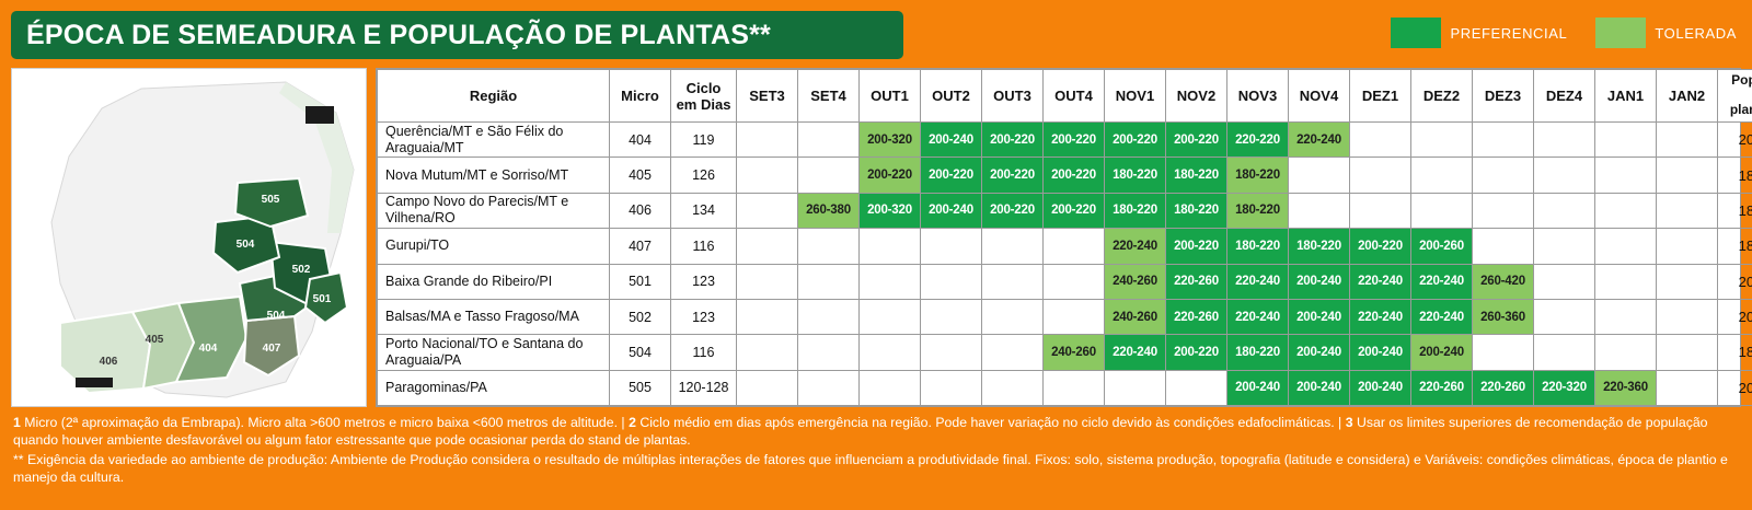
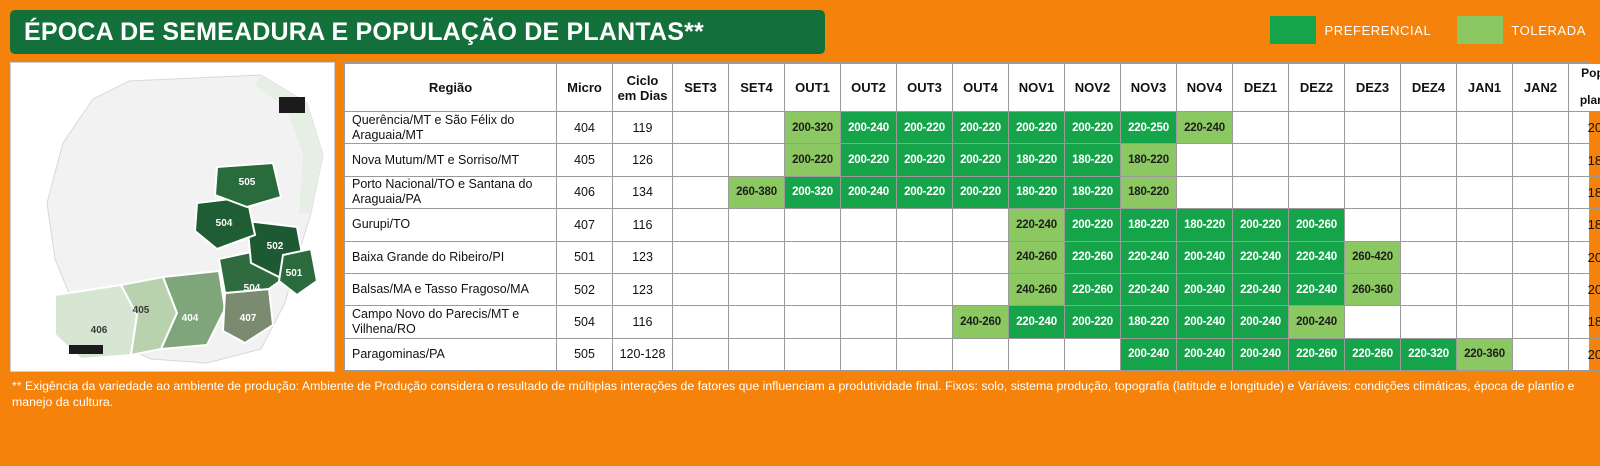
  ÉPOCA DE SEMEADURA E POPULAÇÃO DE PLANTAS**
  PREFERENCIAL
  TOLERADA
  505
  504
  502
  501
  504
  405
  404
  407
  406
  Região	Micro	Ciclo em Dias	SET3	SET4	OUT1	OUT2	OUT3	OUT4	NOV1	NOV2	NOV3	NOV4	DEZ1	DEZ2	DEZ3	DEZ4	JAN1	JAN2	Po pla
- Querência/MT e São Félix do Araguaia/MT	404	119			200-320	200-240	200-220	200-220	200-220	200-220	220-220	220-240							20
+ Querência/MT e São Félix do Araguaia/MT	404	119			200-320	200-240	200-220	200-220	200-220	200-220	220-250	220-240							20
  Nova Mutum/MT e Sorriso/MT	405	126			200-220	200-220	200-220	200-220	180-220	180-220	180-220								18
- Campo Novo do Parecis/MT e Vilhena/RO	406	134		260-380	200-320	200-240	200-220	200-220	180-220	180-220	180-220								18
+ Porto Nacional/TO e Santana do Araguaia/PA	406	134		260-380	200-320	200-240	200-220	200-220	180-220	180-220	180-220								18
  Gurupi/TO	407	116							220-240	200-220	180-220	180-220	200-220	200-260					18
  Baixa Grande do Ribeiro/PI	501	123							240-260	220-260	220-240	200-240	220-240	220-240	260-420				20
  Balsas/MA e Tasso Fragoso/MA	502	123							240-260	220-260	220-240	200-240	220-240	220-240	260-360				20
- Porto Nacional/TO e Santana do Araguaia/PA	504	116						240-260	220-240	200-220	180-220	200-240	200-240	200-240					18
+ Campo Novo do Parecis/MT e Vilhena/RO	504	116						240-260	220-240	200-220	180-220	200-240	200-240	200-240					18
  Paragominas/PA	505	120-128									200-240	200-240	200-240	220-260	220-260	220-320	220-360		20
- 1 Micro (2ª aproximação da Embrapa). Micro alta >600 metros e micro baixa <600 metros de altitude. | 2 Ciclo médio em dias após emergência na região. Pode haver variação no ciclo devido às condições edafoclimáticas. | 3 Usar os limites superiores de recomendação de população quando houver ambiente desfavorável ou algum fator estressante que pode ocasionar perda do stand de plantas.
- ** Exigência da variedade ao ambiente de produção: Ambiente de Produção considera o resultado de múltiplas interações de fatores que influenciam a produtividade final. Fixos: solo, sistema produção, topografia (latitude e considera) e Variáveis: condições climáticas, época de plantio e manejo da cultura.
+ ** Exigência da variedade ao ambiente de produção: Ambiente de Produção considera o resultado de múltiplas interações de fatores que influenciam a produtividade final. Fixos: solo, sistema produção, topografia (latitude e longitude) e Variáveis: condições climáticas, época de plantio e manejo da cultura.
